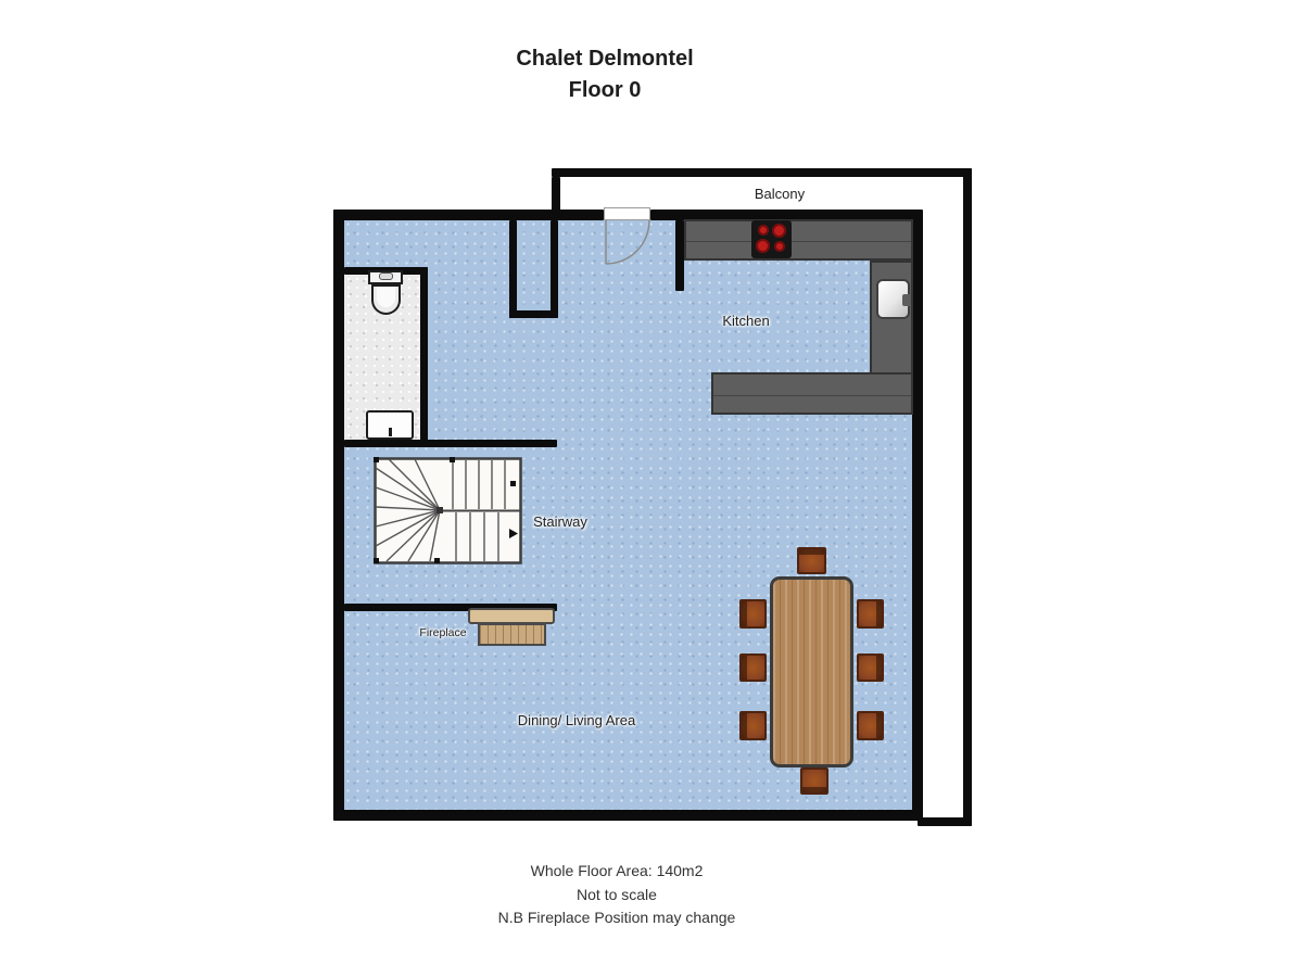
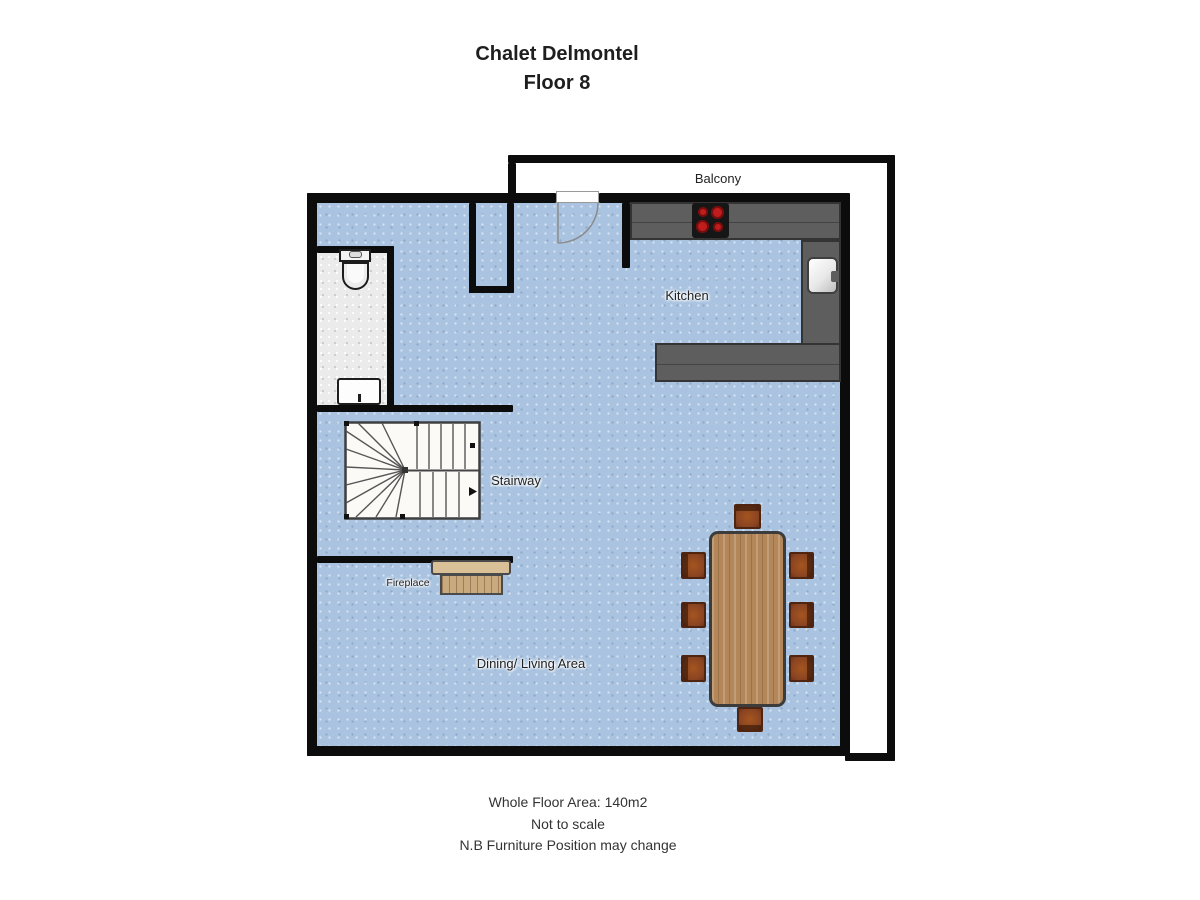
  Chalet Delmontel
- Floor 0
+ Floor 8
  Balcony
  Kitchen
  Stairway
  Fireplace
  Dining/ Living Area
  Whole Floor Area: 140m2
  Not to scale
- N.B Fireplace Position may change
+ N.B Furniture Position may change
